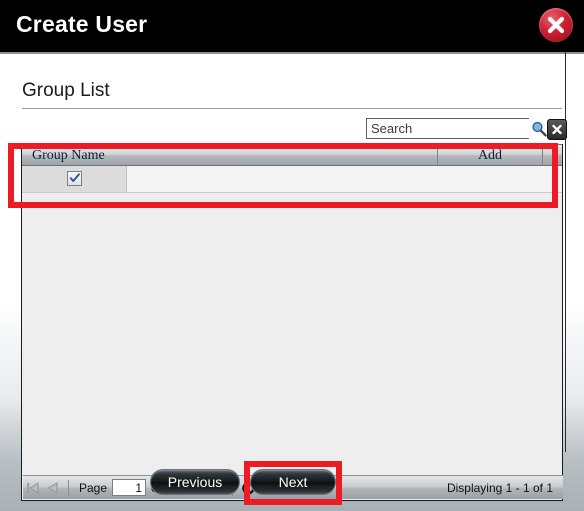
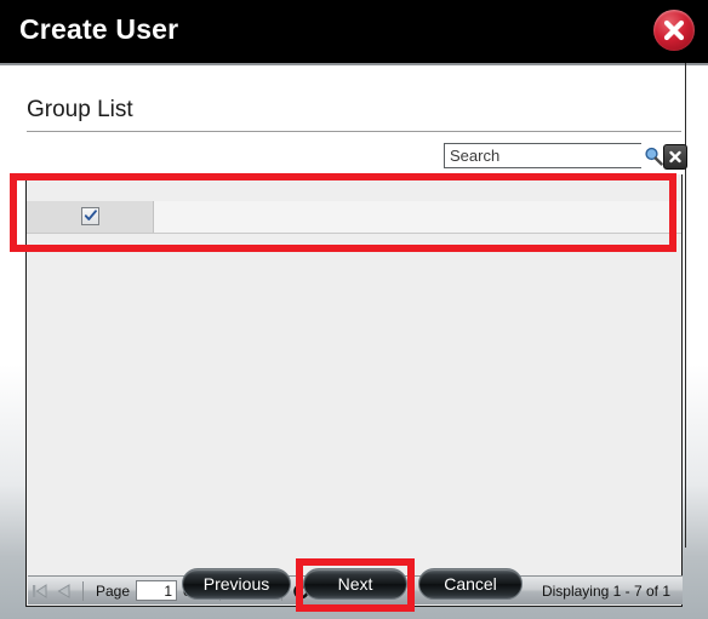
  Create User
  Group List
  Search
- Group Name
- Add
  Page
  1
- Displaying 1 - 1 of 1
+ Displaying 1 - 7 of 1
  Previous
  Next
+ Cancel
